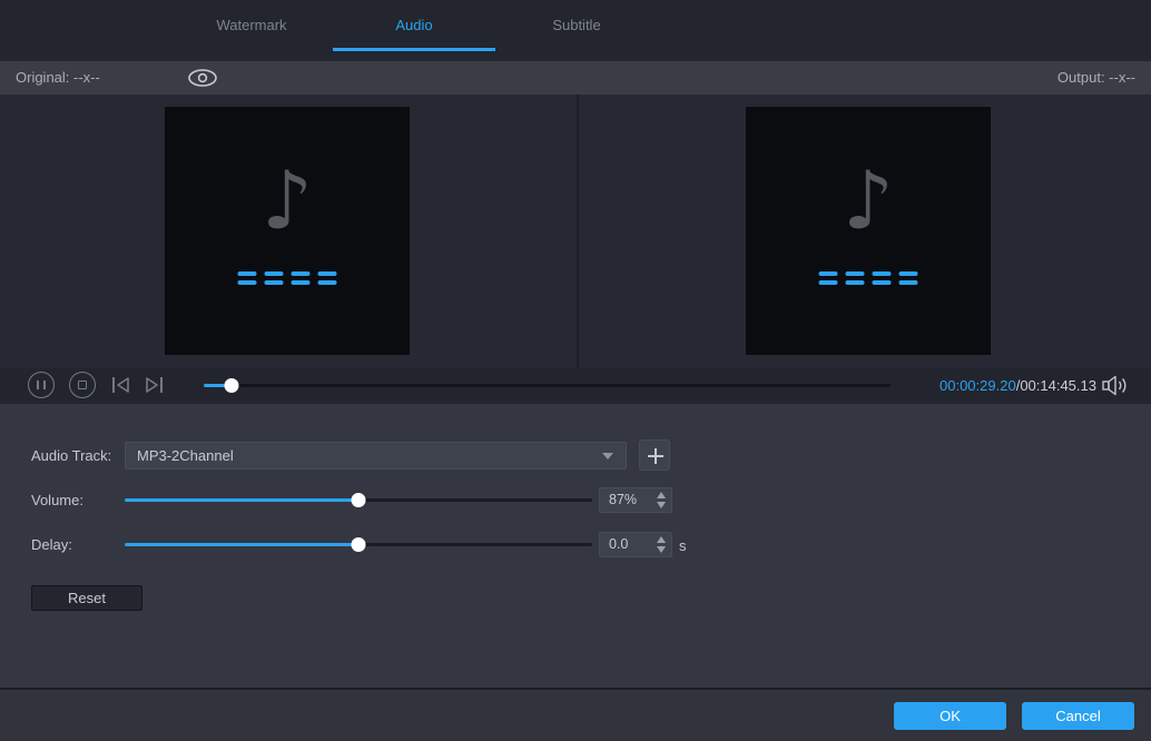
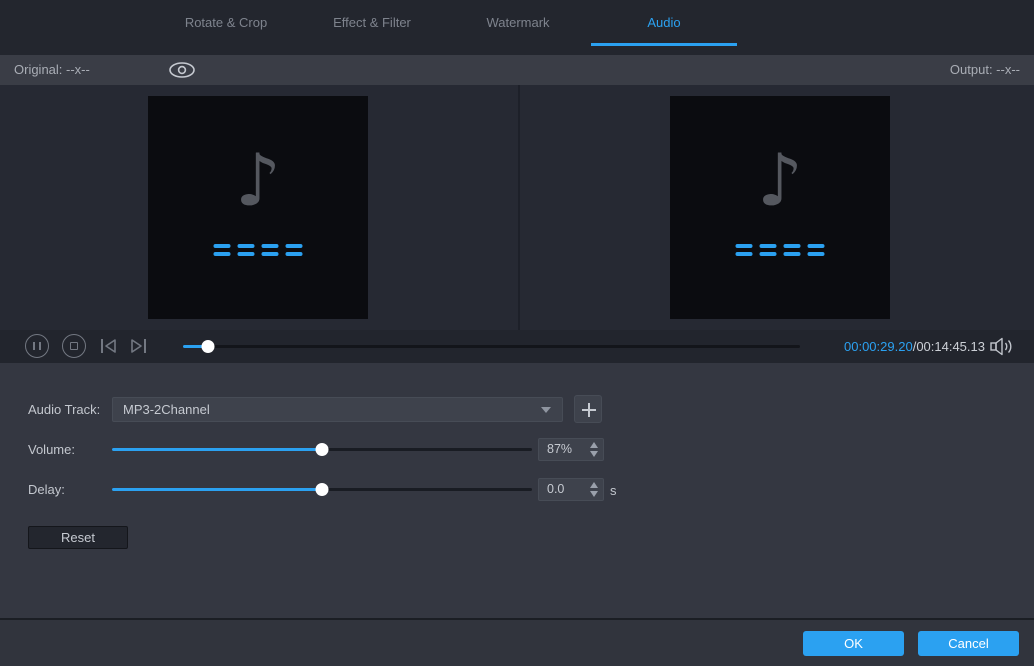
+ Rotate & Crop
+ Effect & Filter
  Watermark
  Audio
- Subtitle
  Original: --x--
  Output: --x--
  ♪
  ♪
  00:00:29.20/00:14:45.13
  Audio Track:
  MP3-2Channel
  Volume:
  87%
  Delay:
  0.0
  s
  Reset
  OK
  Cancel
